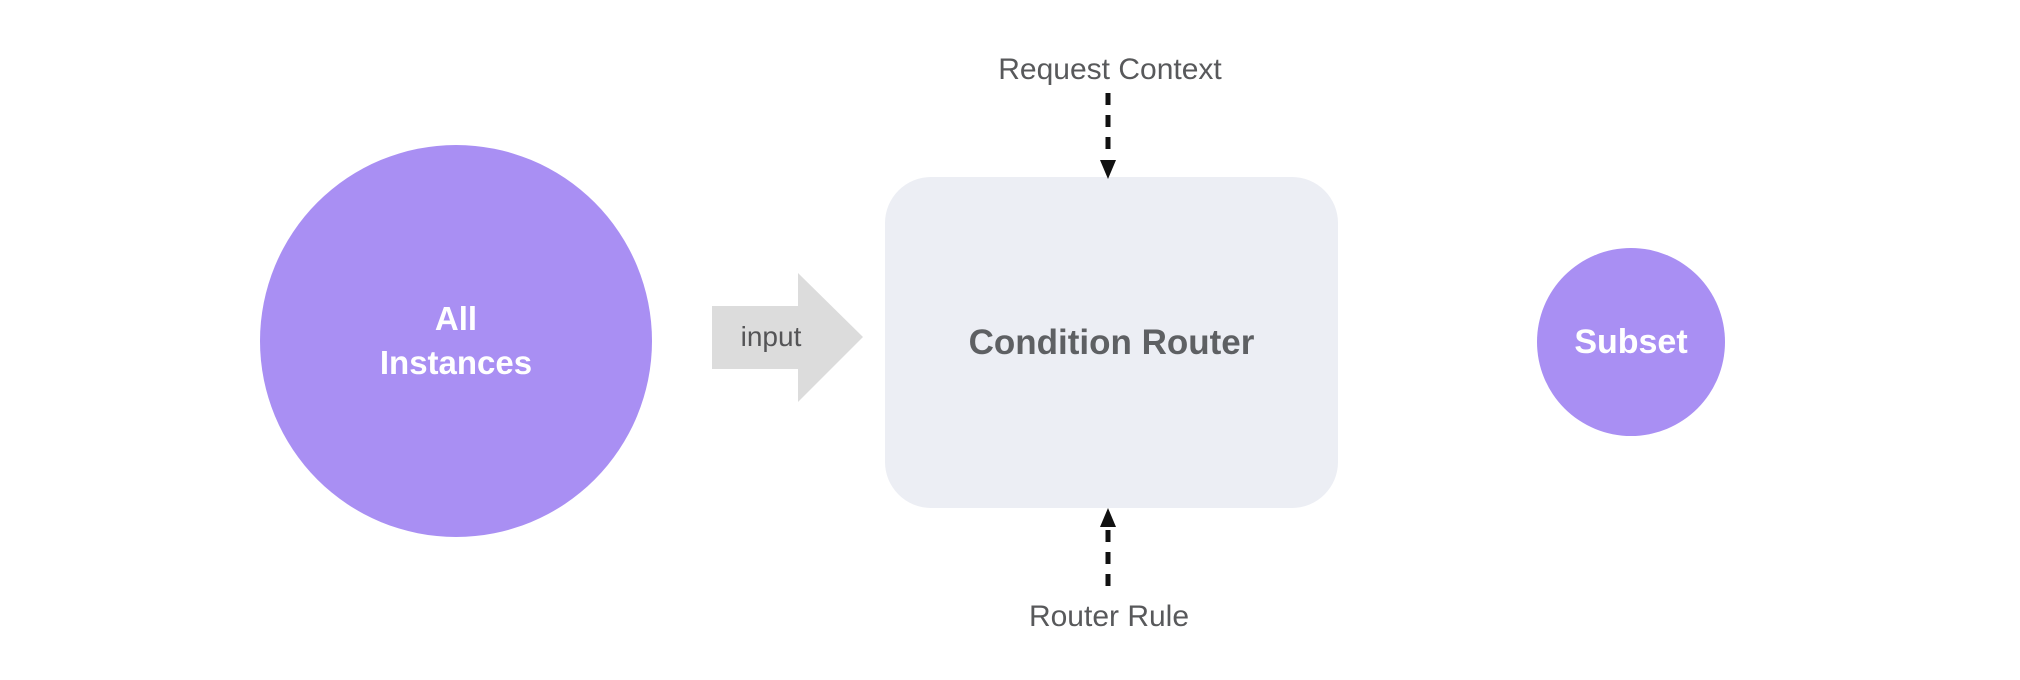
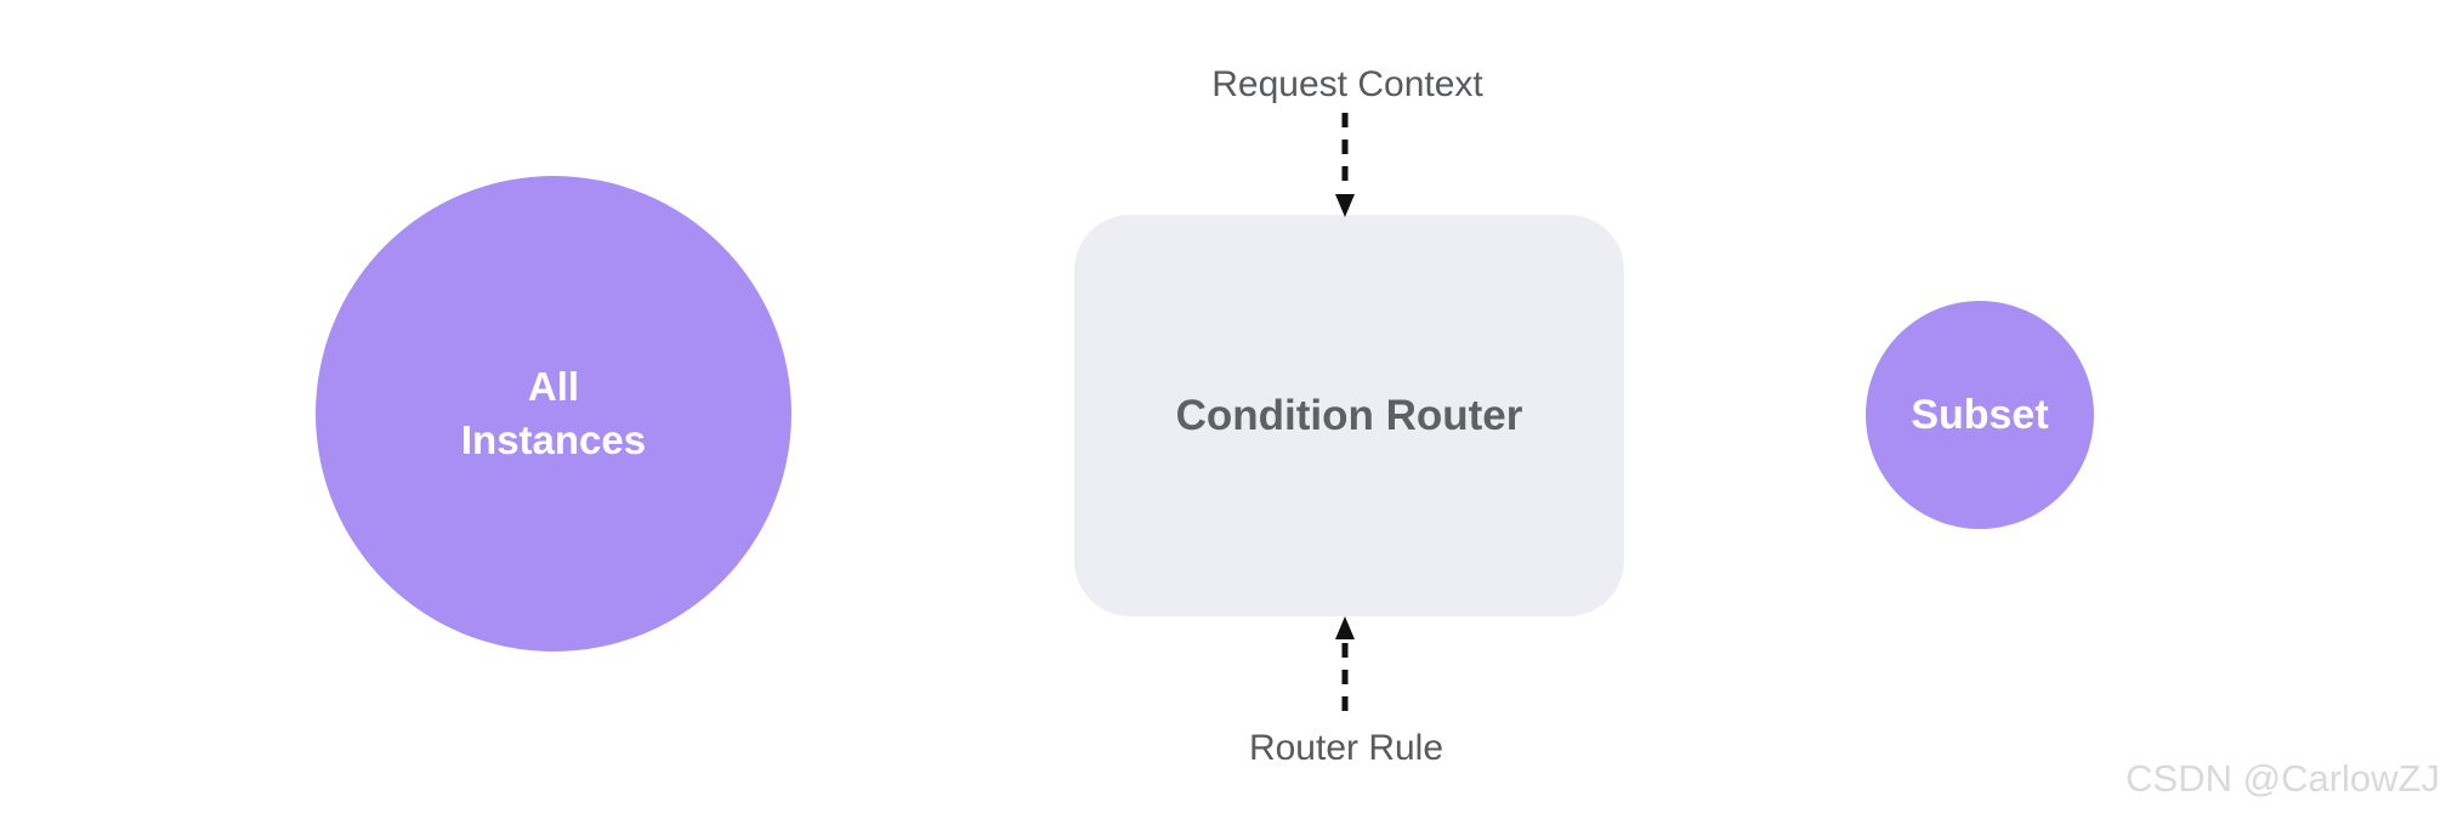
  All
  Instances
- input
  Condition Router
  Request Context
  Router Rule
  Subset
+ CSDN @CarlowZJ
